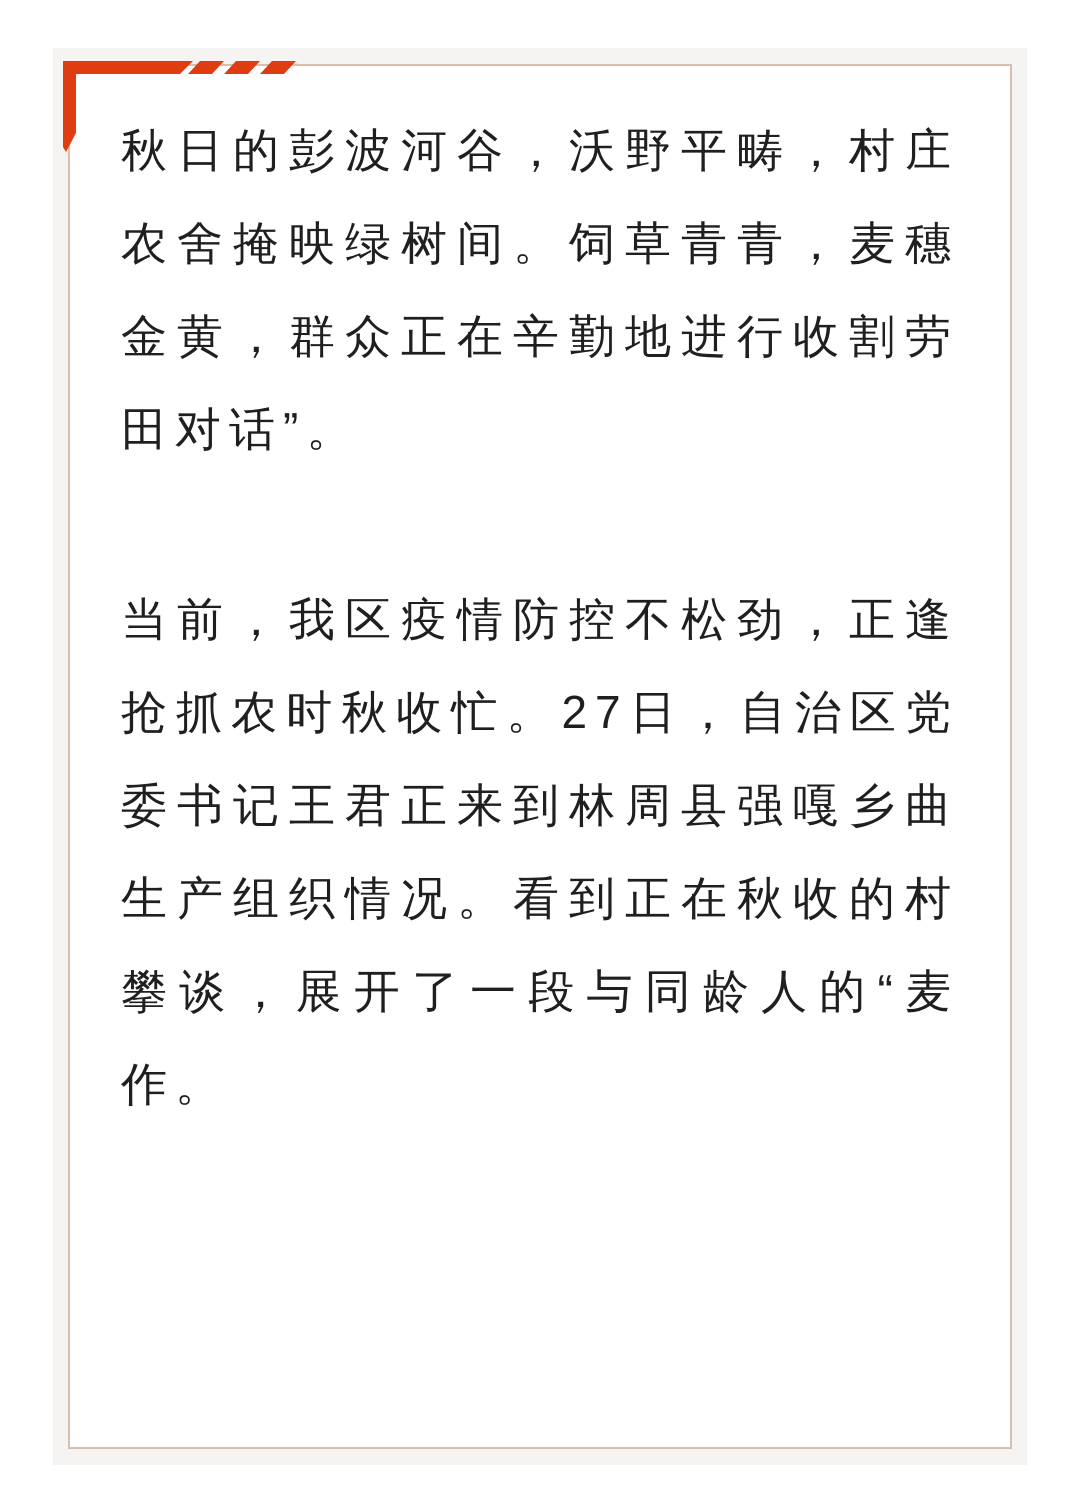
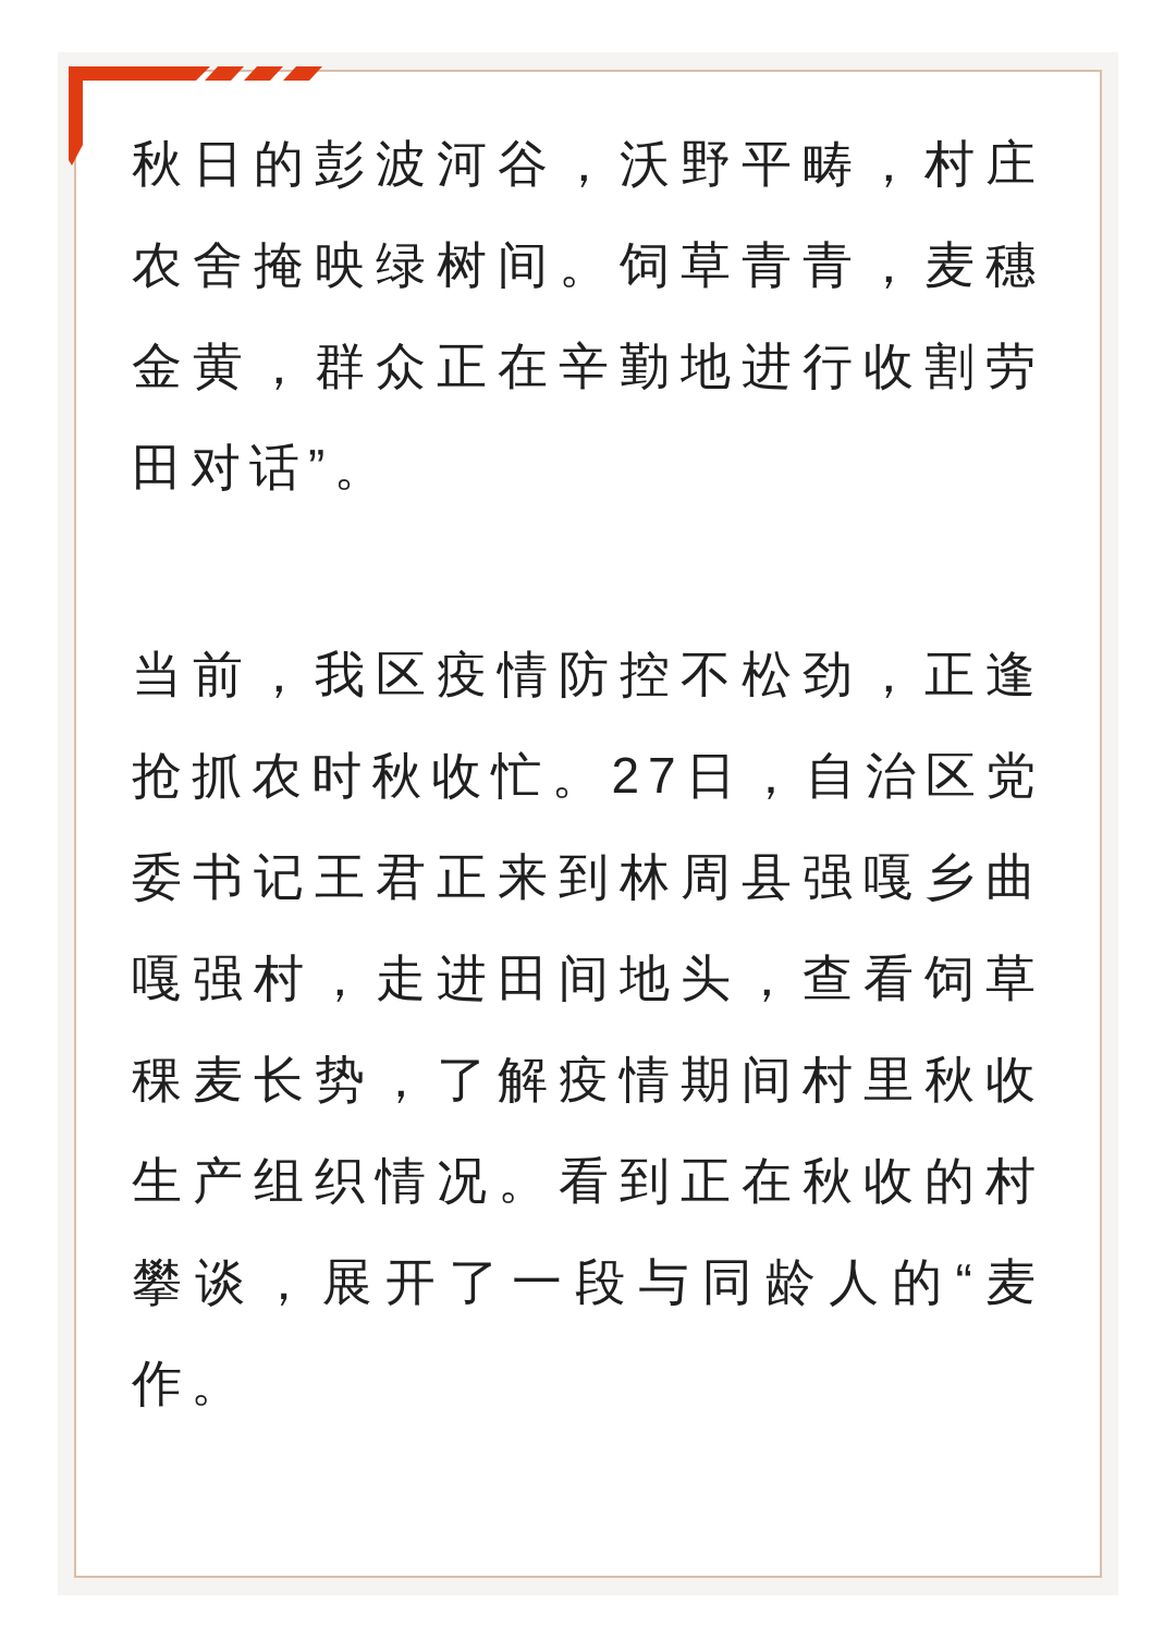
  秋日的彭波河谷，沃野平畴，村庄
  农舍掩映绿树间。饲草青青，麦穗
  金黄，群众正在辛勤地进行收割劳
  田对话”。
  当前，我区疫情防控不松劲，正逢
  抢抓农时秋收忙。27日，自治区党
  委书记王君正来到林周县强嘎乡曲
+ 嘎强村，走进田间地头，查看饲草
+ 稞麦长势，了解疫情期间村里秋收
  生产组织情况。看到正在秋收的村
  攀谈，展开了一段与同龄人的“麦
  作。
